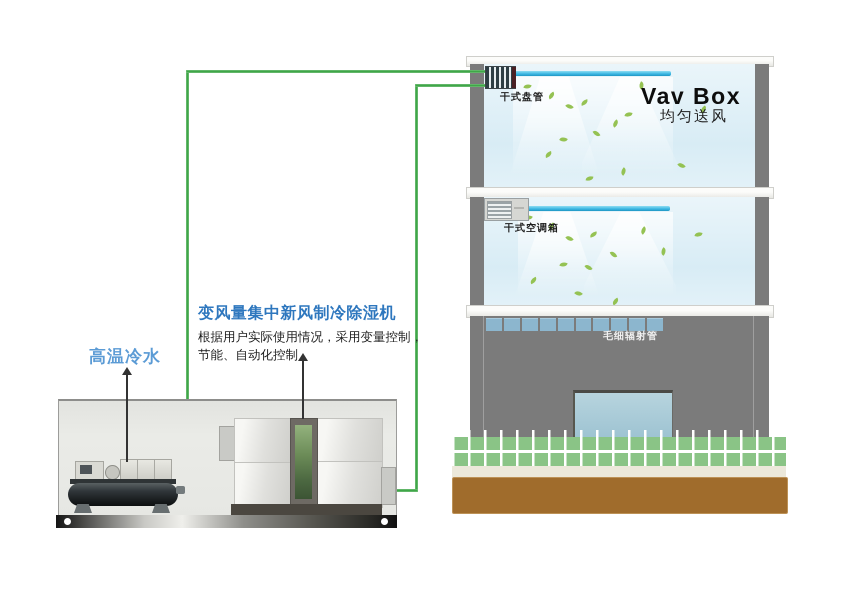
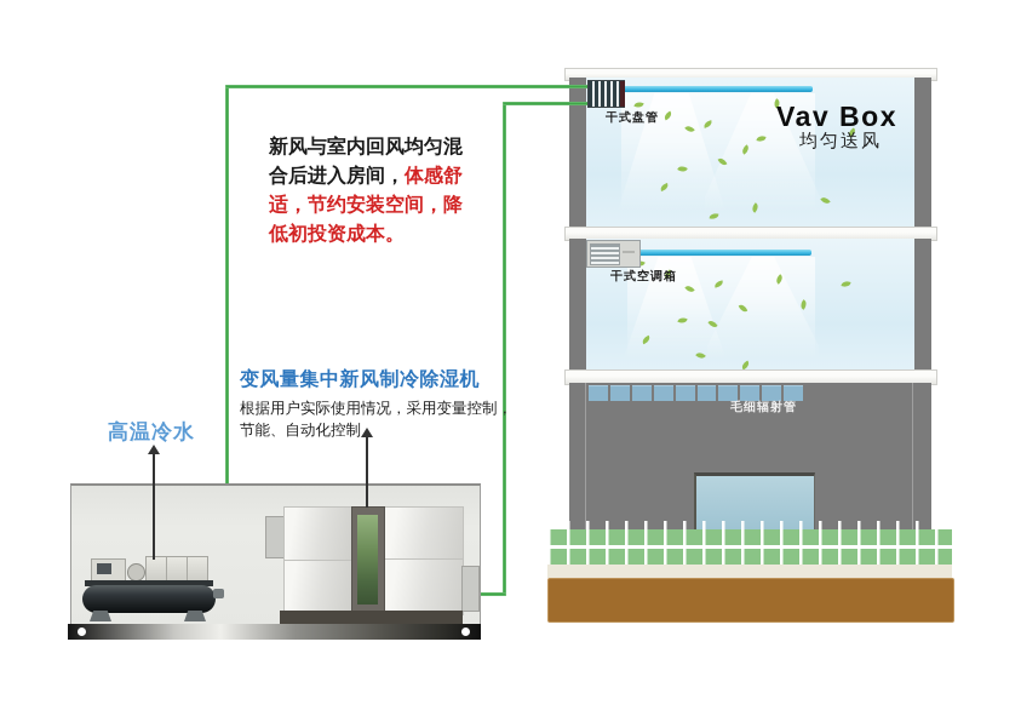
  毛细辐射管
  干式盘管
  干式空调箱
+ 新风与室内回风均匀混合后进入房间，体感舒适，节约安装空间，降低初投资成本。
  变风量集中新风制冷除湿机
  根据用户实际使用情况，采用变量控制，
  节能、自动化控制
  高温冷水
  Vav Box
  均匀送风
